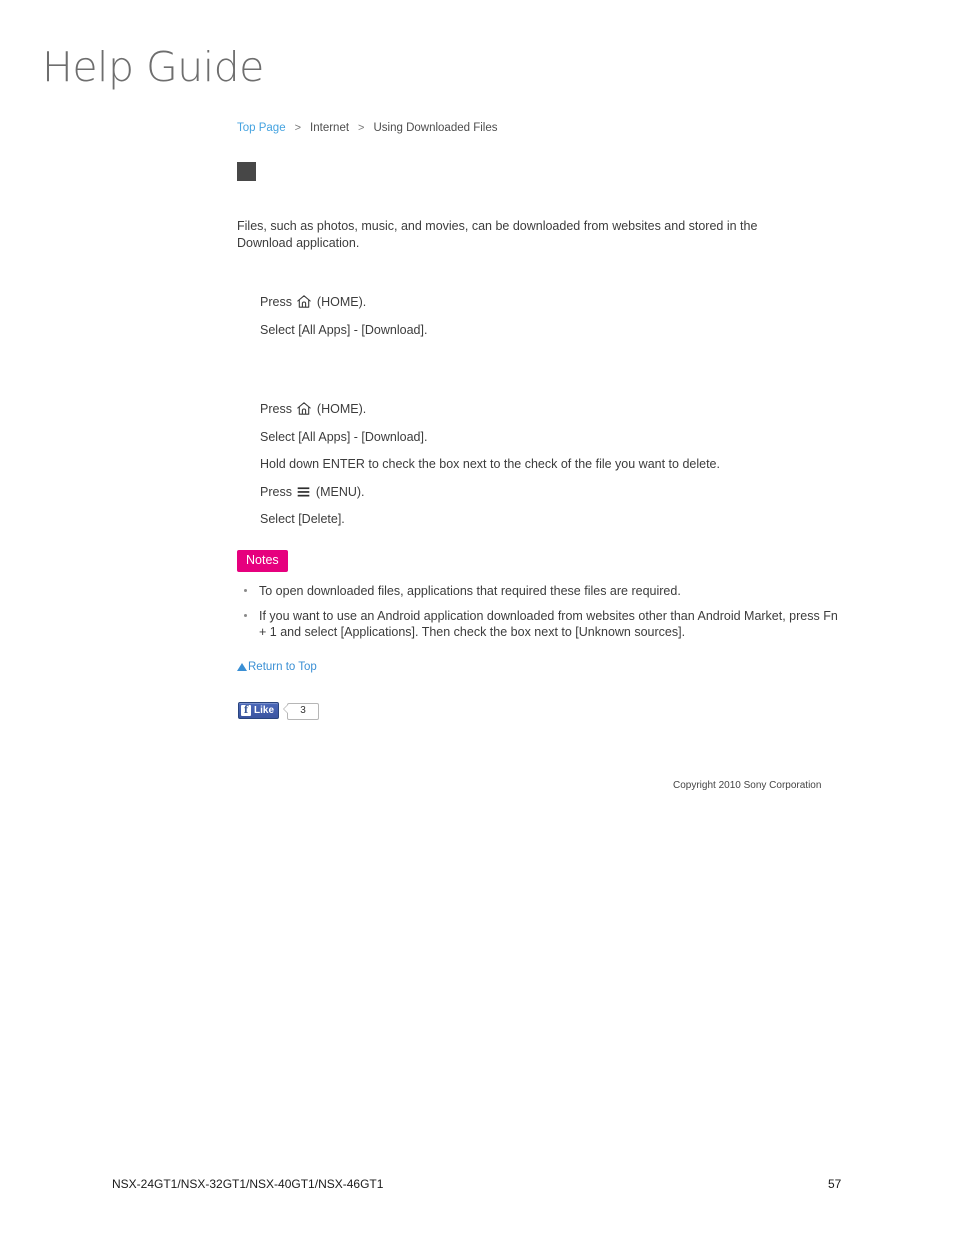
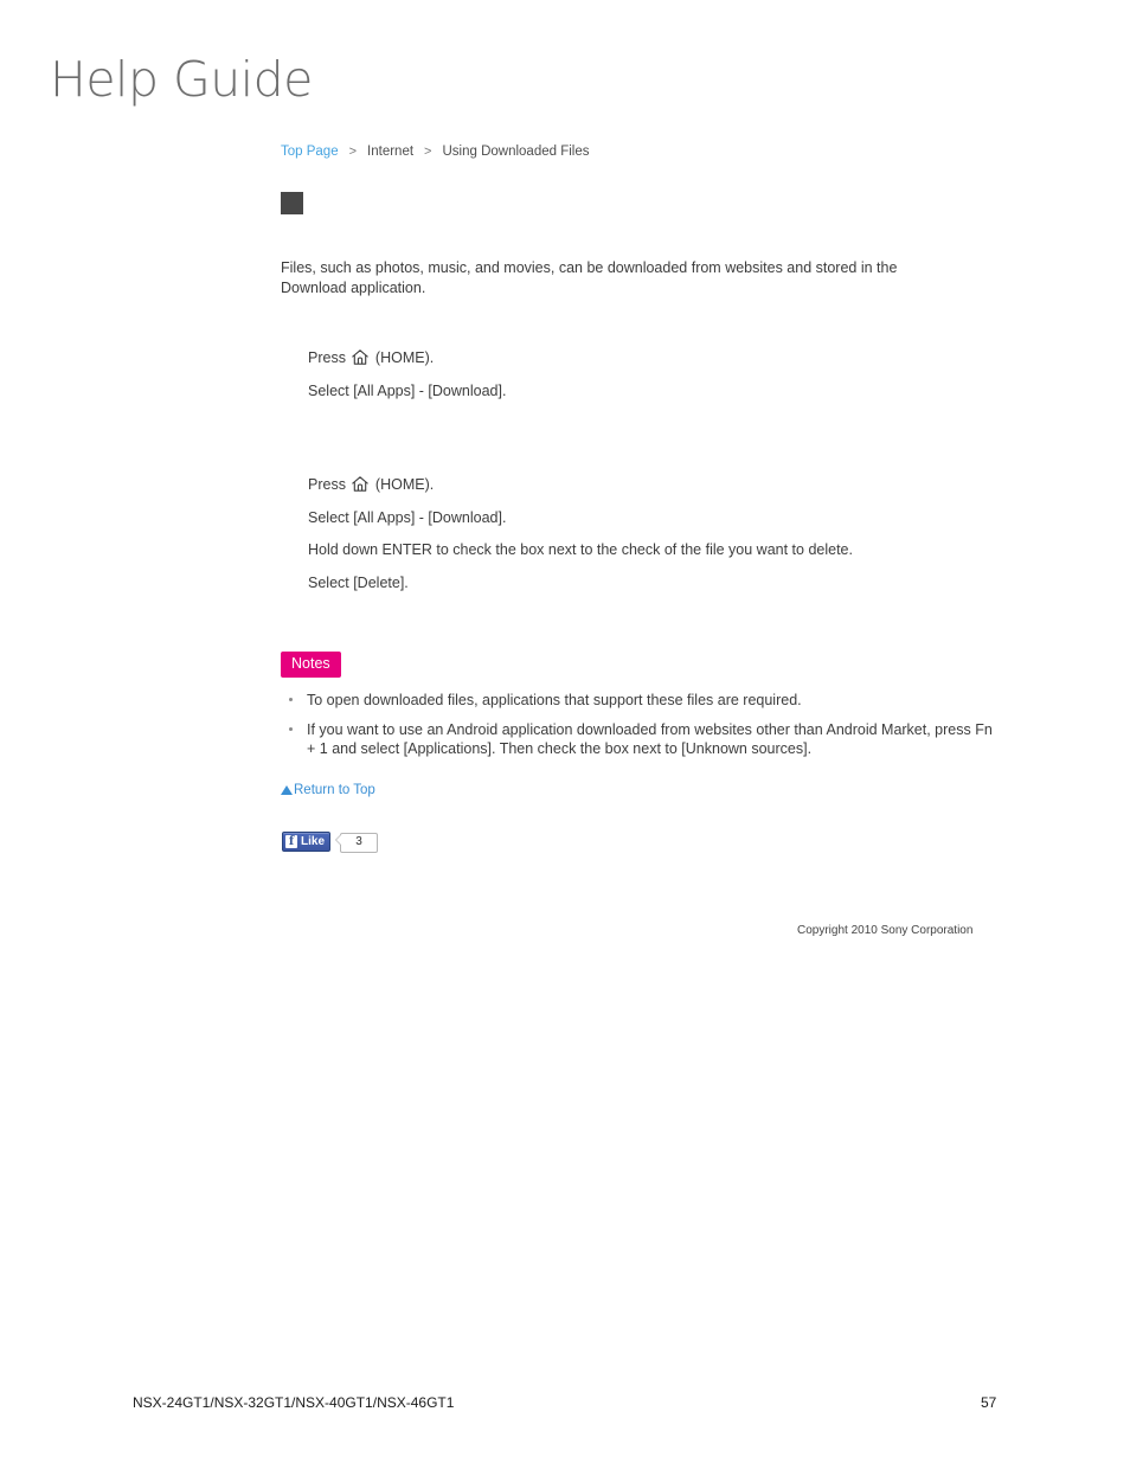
  Help Guide
  Top Page > Internet > Using Downloaded Files
  Files, such as photos, music, and movies, can be downloaded from websites and stored in the Download application.
  Press (HOME).
  Select [All Apps] - [Download].
  Press (HOME).
  Select [All Apps] - [Download].
  Hold down ENTER to check the box next to the check of the file you want to delete.
- Press (MENU).
  Select [Delete].
  Notes
- To open downloaded files, applications that required these files are required.
+ To open downloaded files, applications that support these files are required.
  If you want to use an Android application downloaded from websites other than Android Market, press Fn + 1 and select [Applications]. Then check the box next to [Unknown sources].
  Return to Top
  f
  Like
  3
  Copyright 2010 Sony Corporation
  NSX-24GT1/NSX-32GT1/NSX-40GT1/NSX-46GT1
  57
